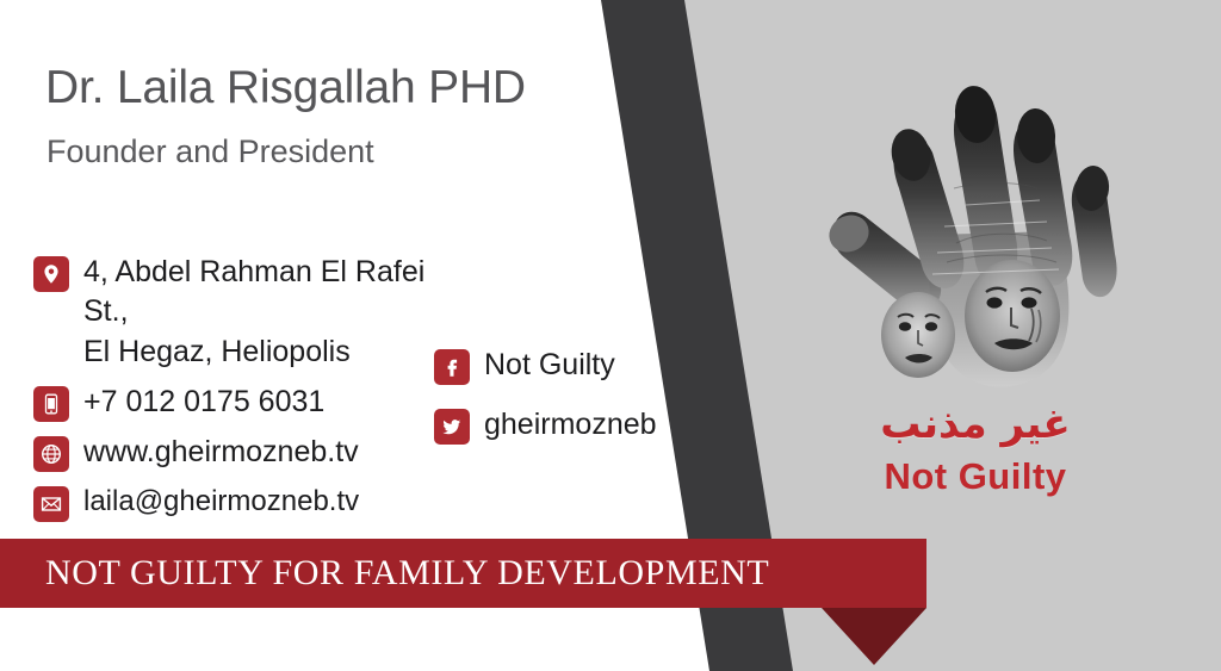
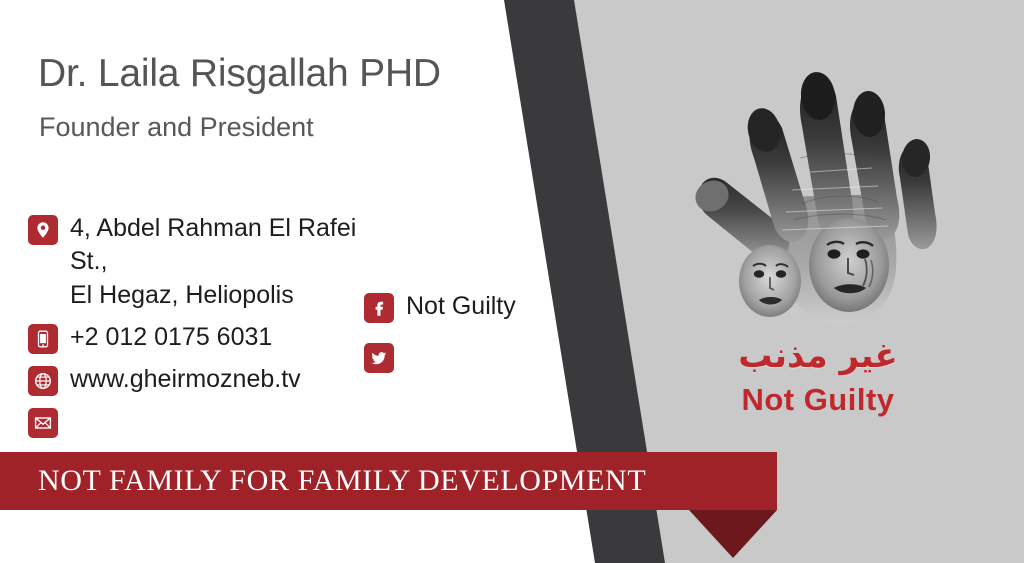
  Dr. Laila Risgallah PHD
  Founder and President
  4, Abdel Rahman El Rafei St.,
  El Hegaz, Heliopolis
- +7 012 0175 6031
+ +2 012 0175 6031
  www.gheirmozneb.tv
- laila@gheirmozneb.tv
  Not Guilty
- gheirmozneb
  غير مذنب
  Not Guilty
- NOT GUILTY FOR FAMILY DEVELOPMENT
+ NOT FAMILY FOR FAMILY DEVELOPMENT
